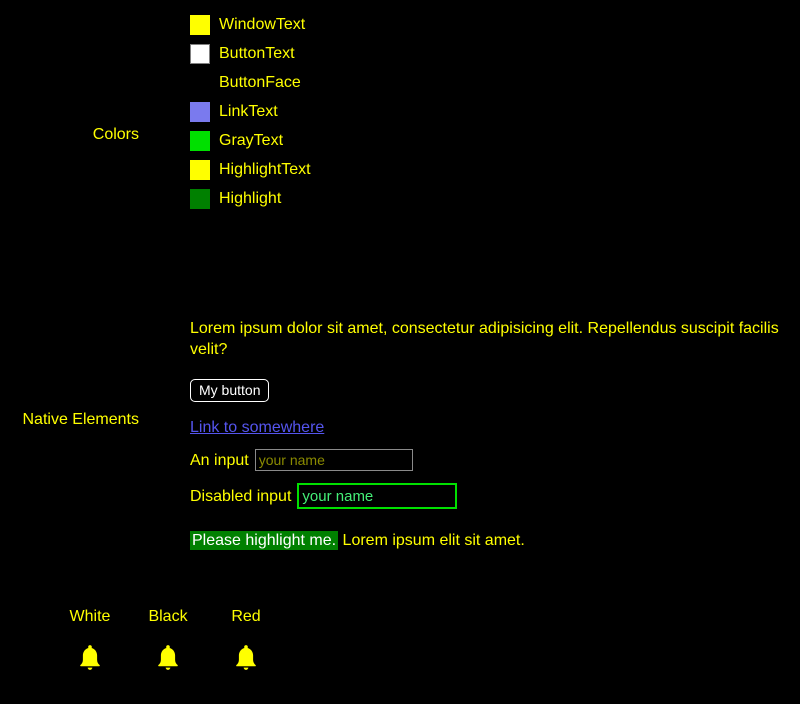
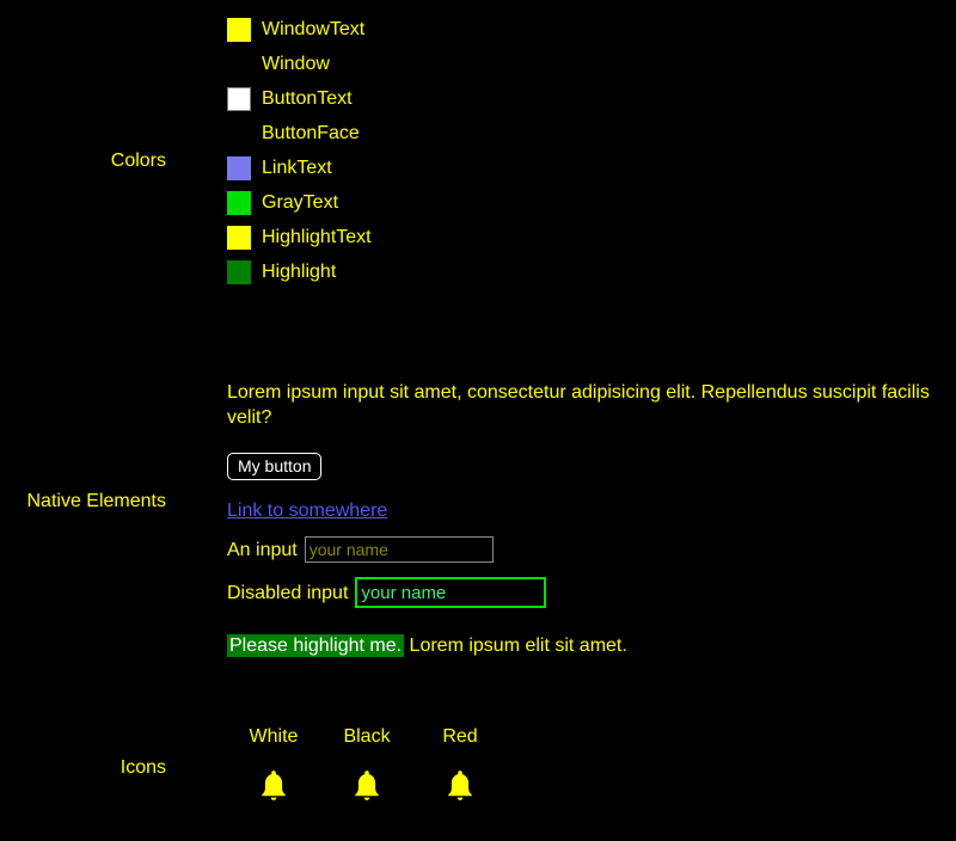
  Colors
  WindowText
+ Window
  ButtonText
  ButtonFace
  LinkText
  GrayText
  HighlightText
  Highlight
  Native Elements
- Lorem ipsum dolor sit amet, consectetur adipisicing elit. Repellendus suscipit facilis velit?
+ Lorem ipsum input sit amet, consectetur adipisicing elit. Repellendus suscipit facilis velit?
  My button
  Link to somewhere
  An input
  your name
  Disabled input
  your name
  Please highlight me. Lorem ipsum elit sit amet.
+ Icons
  White
  Black
  Red
